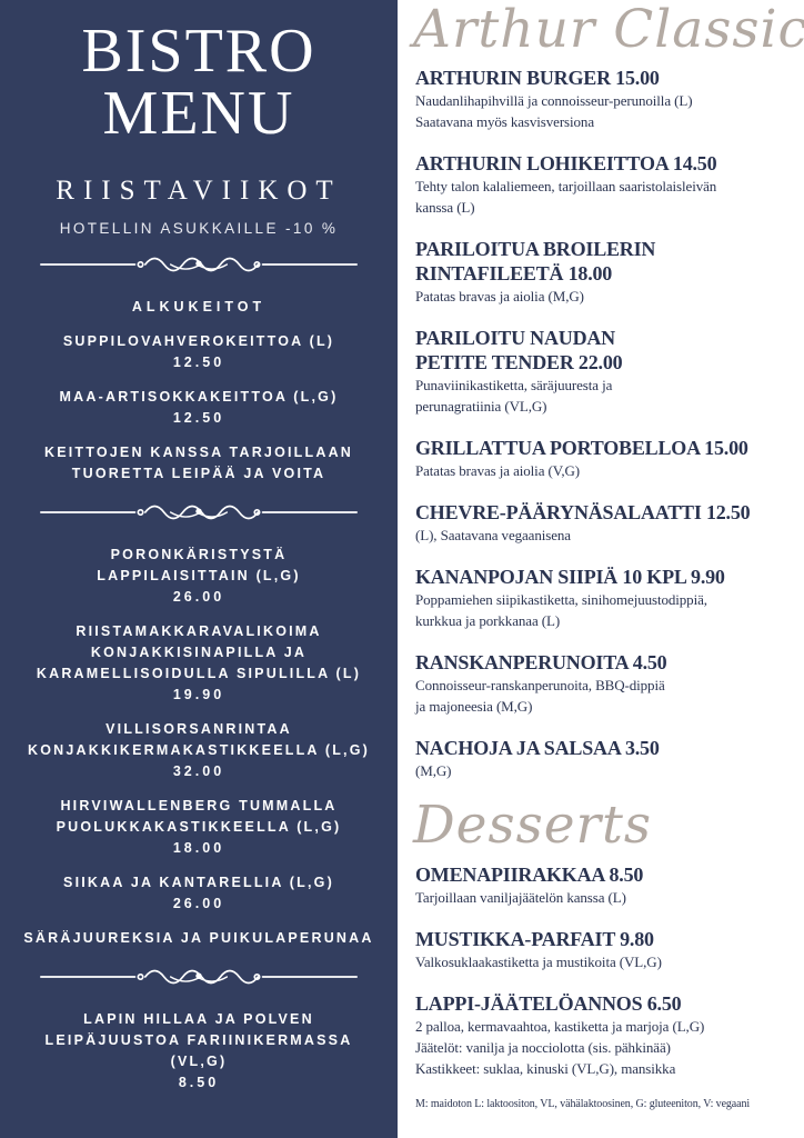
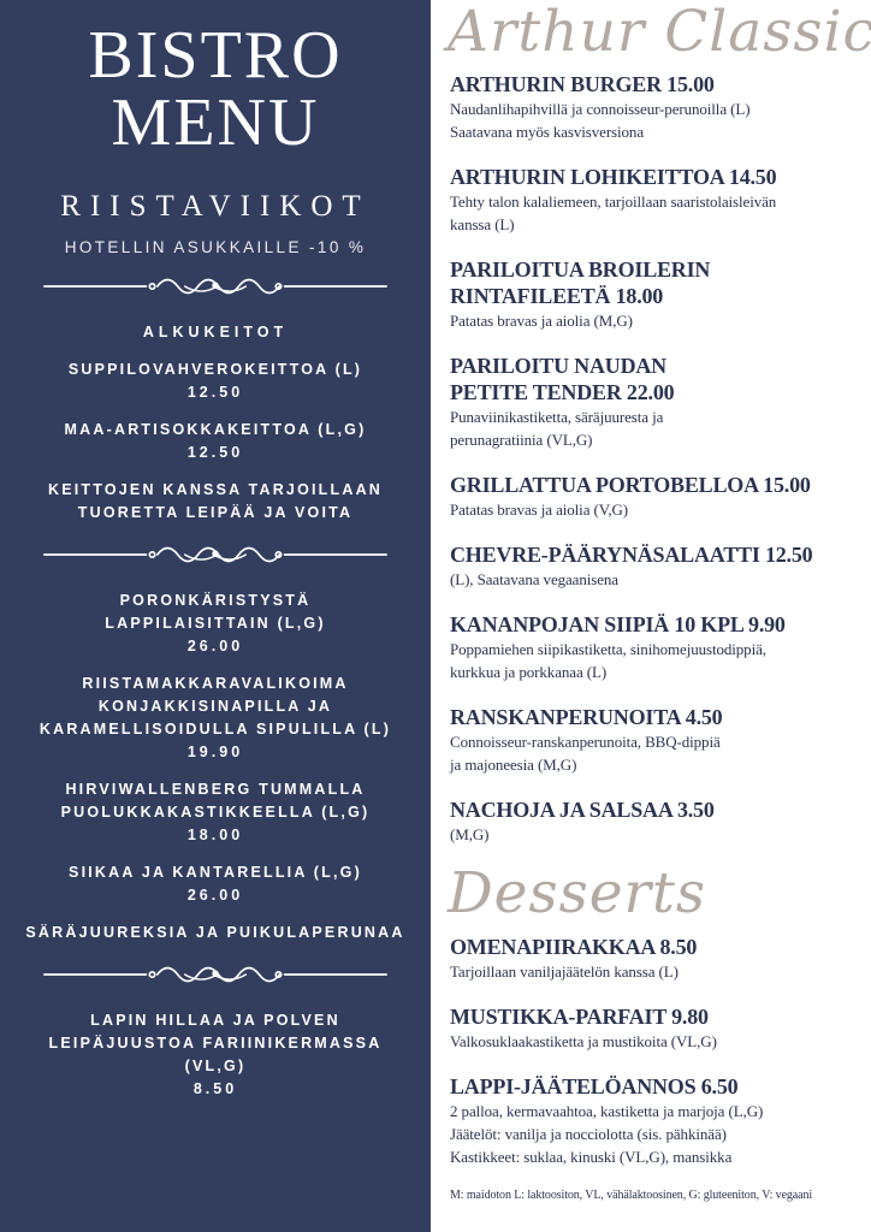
  BISTRO
  MENU
  RIISTAVIIKOT
  HOTELLIN ASUKKAILLE -10 %
  ALKUKEITOT
  SUPPILOVAHVEROKEITTOA (L)
  12.50
  MAA-ARTISOKKAKEITTOA (L,G)
  12.50
  KEITTOJEN KANSSA TARJOILLAAN
  TUORETTA LEIPÄÄ JA VOITA
  PORONKÄRISTYSTÄ
  LAPPILAISITTAIN (L,G)
  26.00
  RIISTAMAKKARAVALIKOIMA
  KONJAKKISINAPILLA JA
  KARAMELLISOIDULLA SIPULILLA (L)
  19.90
- VILLISORSANRINTAA
- KONJAKKIKERMAKASTIKKEELLA (L,G)
- 32.00
  HIRVIWALLENBERG TUMMALLA
  PUOLUKKAKASTIKKEELLA (L,G)
  18.00
  SIIKAA JA KANTARELLIA (L,G)
  26.00
  SÄRÄJUUREKSIA JA PUIKULAPERUNAA
  LAPIN HILLAA JA POLVEN
  LEIPÄJUUSTOA FARIINIKERMASSA
  (VL,G)
  8.50
  Arthur Classic
  ARTHURIN BURGER 15.00
  Naudanlihapihvillä ja connoisseur-perunoilla (L)
  Saatavana myös kasvisversiona
  ARTHURIN LOHIKEITTOA 14.50
  Tehty talon kalaliemeen, tarjoillaan saaristolaisleivän
  kanssa (L)
  PARILOITUA BROILERIN
  RINTAFILEETÄ 18.00
  Patatas bravas ja aiolia (M,G)
  PARILOITU NAUDAN
  PETITE TENDER 22.00
  Punaviinikastiketta, säräjuuresta ja
  perunagratiinia (VL,G)
  GRILLATTUA PORTOBELLOA 15.00
  Patatas bravas ja aiolia (V,G)
  CHEVRE-PÄÄRYNÄSALAATTI 12.50
  (L), Saatavana vegaanisena
  KANANPOJAN SIIPIÄ 10 KPL 9.90
  Poppamiehen siipikastiketta, sinihomejuustodippiä,
  kurkkua ja porkkanaa (L)
  RANSKANPERUNOITA 4.50
  Connoisseur-ranskanperunoita, BBQ-dippiä
  ja majoneesia (M,G)
  NACHOJA JA SALSAA 3.50
  (M,G)
  Desserts
  OMENAPIIRAKKAA 8.50
  Tarjoillaan vaniljajäätelön kanssa (L)
  MUSTIKKA-PARFAIT 9.80
  Valkosuklaakastiketta ja mustikoita (VL,G)
  LAPPI-JÄÄTELÖANNOS 6.50
  2 palloa, kermavaahtoa, kastiketta ja marjoja (L,G)
  Jäätelöt: vanilja ja nocciolotta (sis. pähkinää)
  Kastikkeet: suklaa, kinuski (VL,G), mansikka
  M: maidoton L: laktoositon, VL, vähälaktoosinen, G: gluteeniton, V: vegaani
